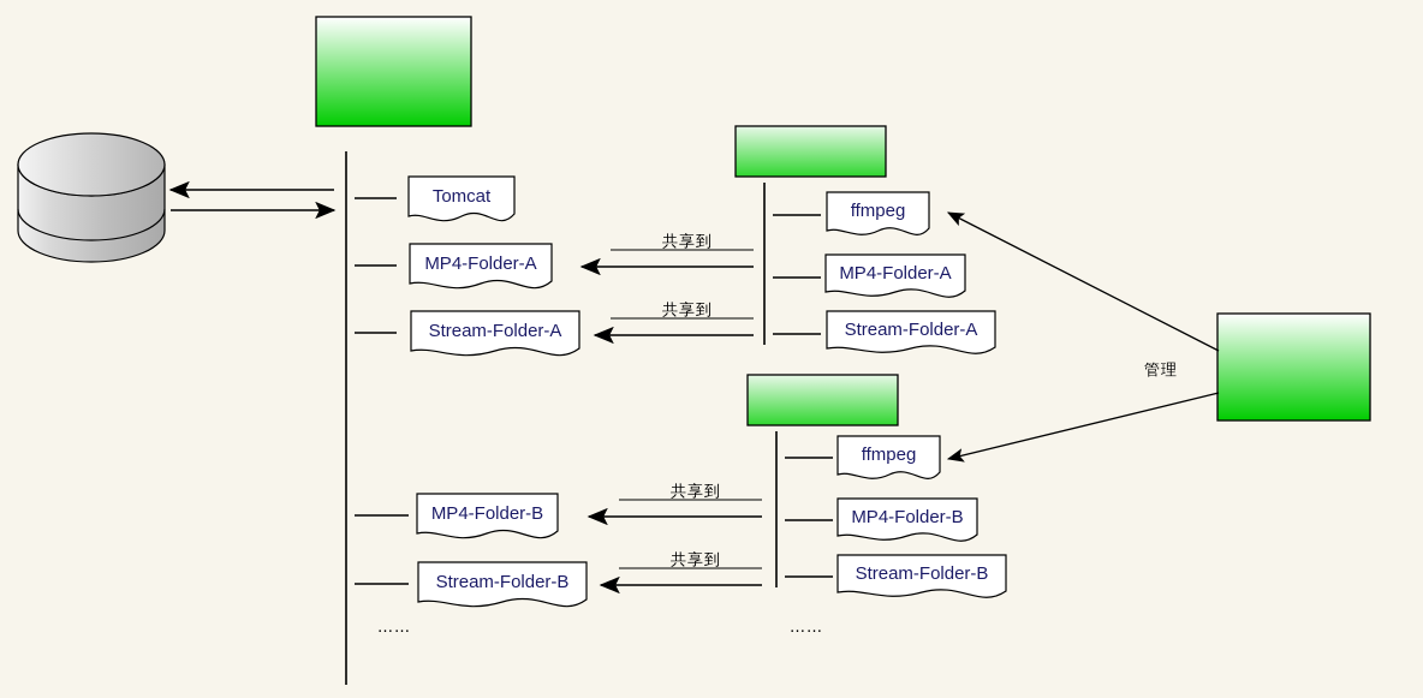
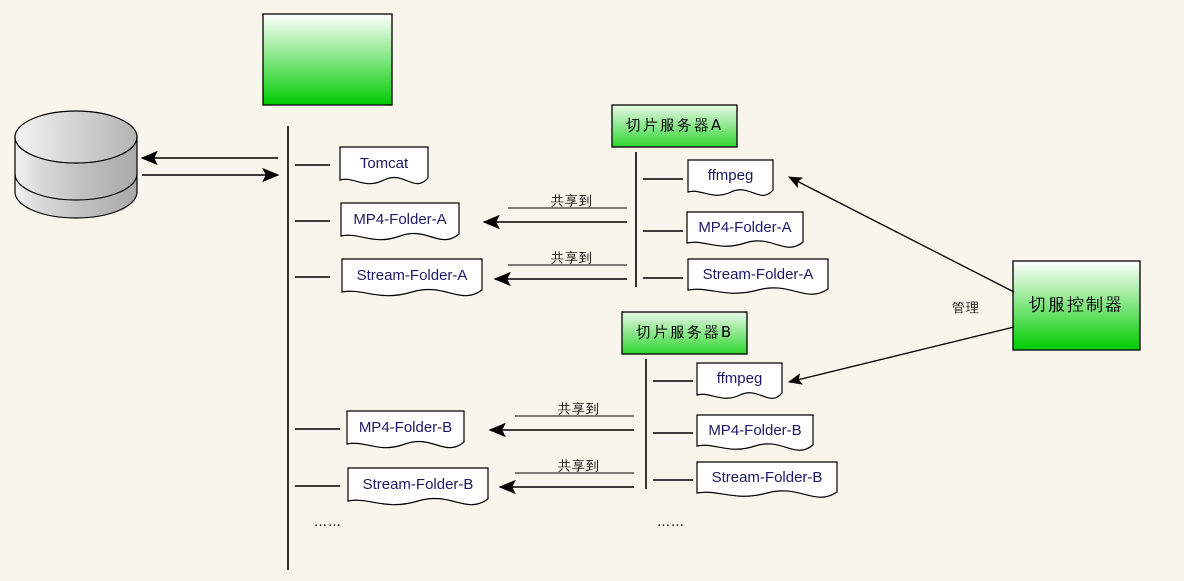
+ 切片服务器A
+ 切片服务器B
+ 切服控制器
  Tomcat
  MP4-Folder-A
  Stream-Folder-A
  MP4-Folder-B
  Stream-Folder-B
  ffmpeg
  MP4-Folder-A
  Stream-Folder-A
  ffmpeg
  MP4-Folder-B
  Stream-Folder-B
  共享到
  共享到
  共享到
  共享到
  管理
  ……
  ……
